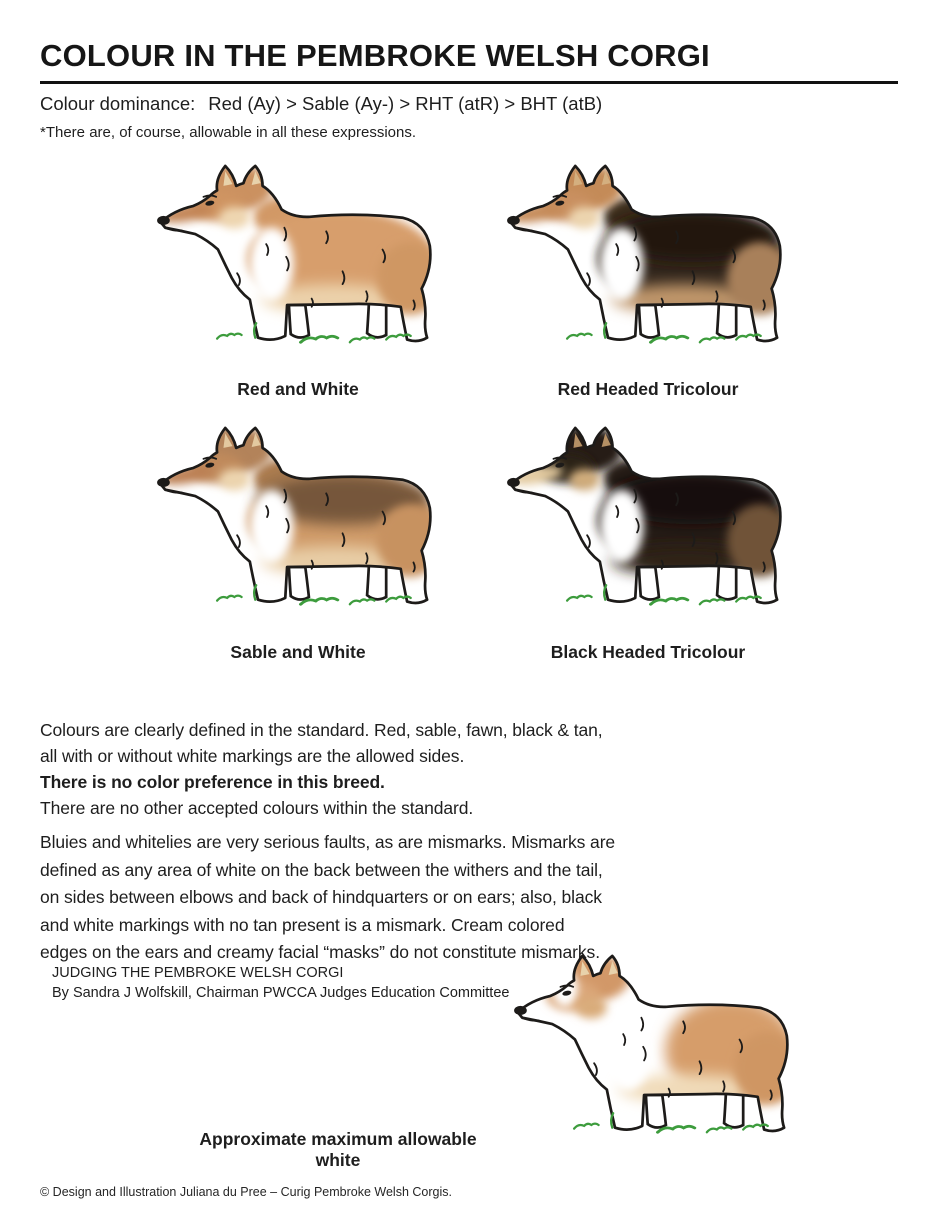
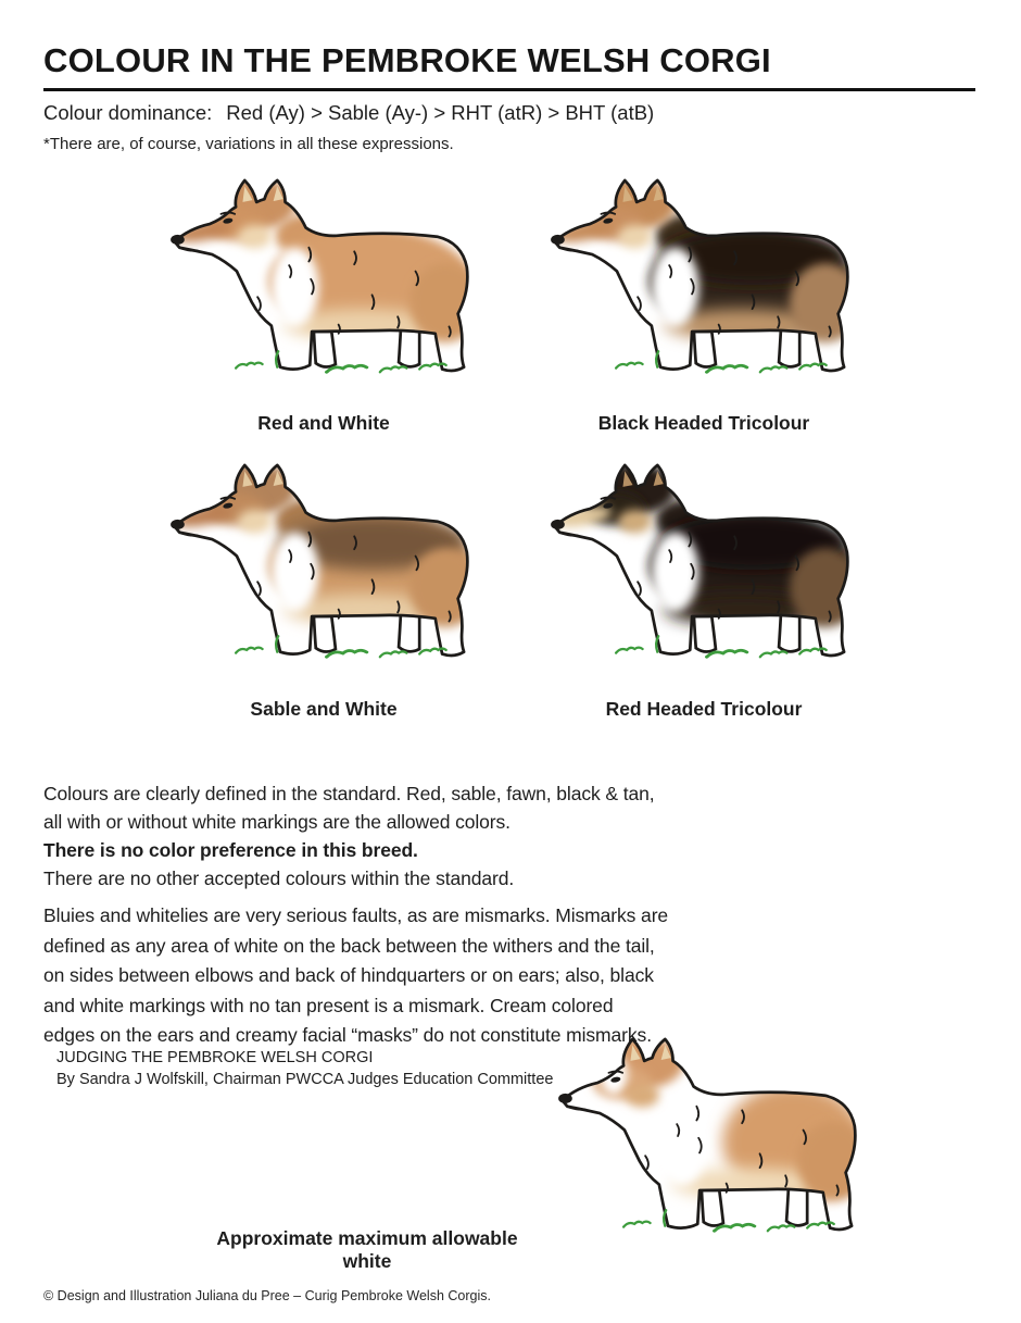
  COLOUR IN THE PEMBROKE WELSH CORGI
  Colour dominance: Red (Ay) > Sable (Ay-) > RHT (atR) > BHT (atB)
- *There are, of course, allowable in all these expressions.
+ *There are, of course, variations in all these expressions.
  Red and White
- Red Headed Tricolour
+ Black Headed Tricolour
  Sable and White
- Black Headed Tricolour
+ Red Headed Tricolour
  Colours are clearly defined in the standard. Red, sable, fawn, black & tan,
- all with or without white markings are the allowed sides.
+ all with or without white markings are the allowed colors.
  There is no color preference in this breed.
  There are no other accepted colours within the standard.
  Bluies and whitelies are very serious faults, as are mismarks. Mismarks are
  defined as any area of white on the back between the withers and the tail,
  on sides between elbows and back of hindquarters or on ears; also, black
  and white markings with no tan present is a mismark. Cream colored
  edges on the ears and creamy facial “masks” do not constitute mismarks.
  JUDGING THE PEMBROKE WELSH CORGI
  By Sandra J Wolfskill, Chairman PWCCA Judges Education Committee
  Approximate maximum allowable white
  © Design and Illustration Juliana du Pree – Curig Pembroke Welsh Corgis.
